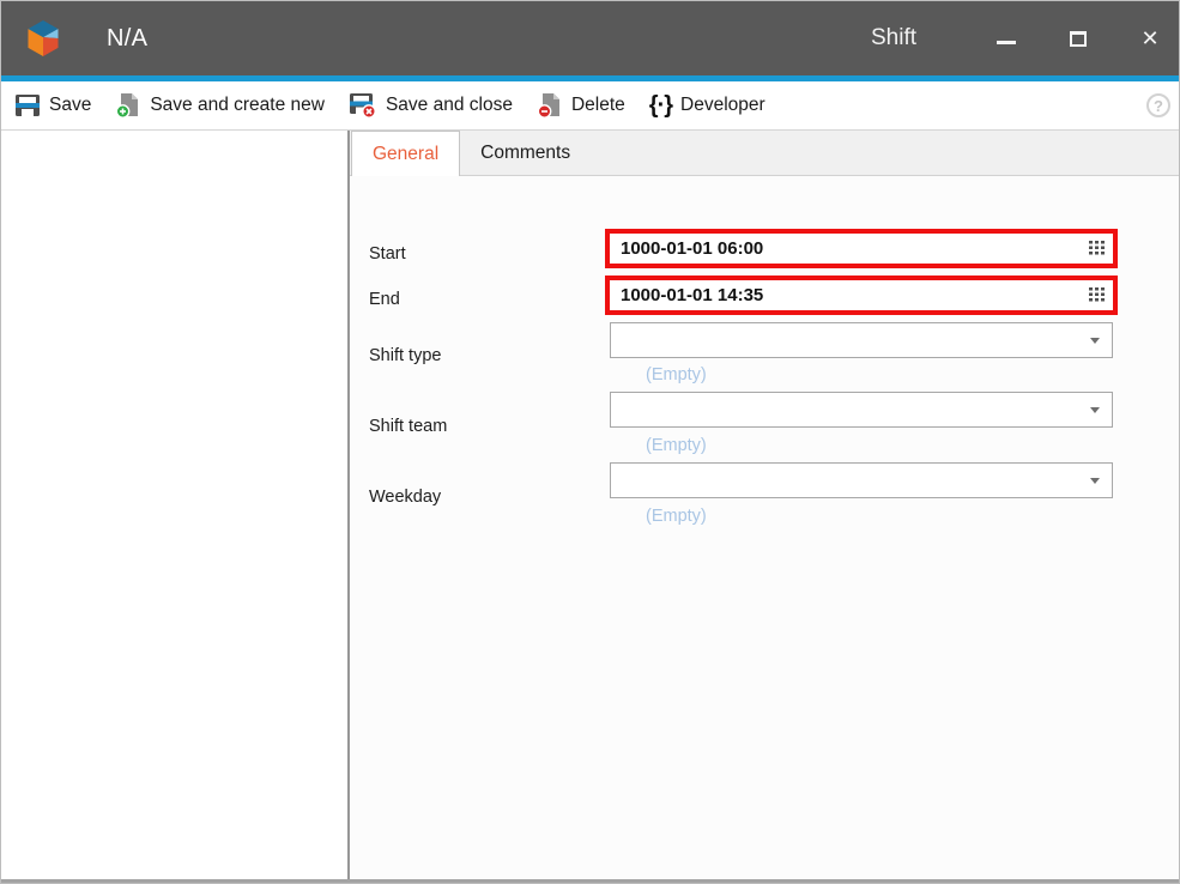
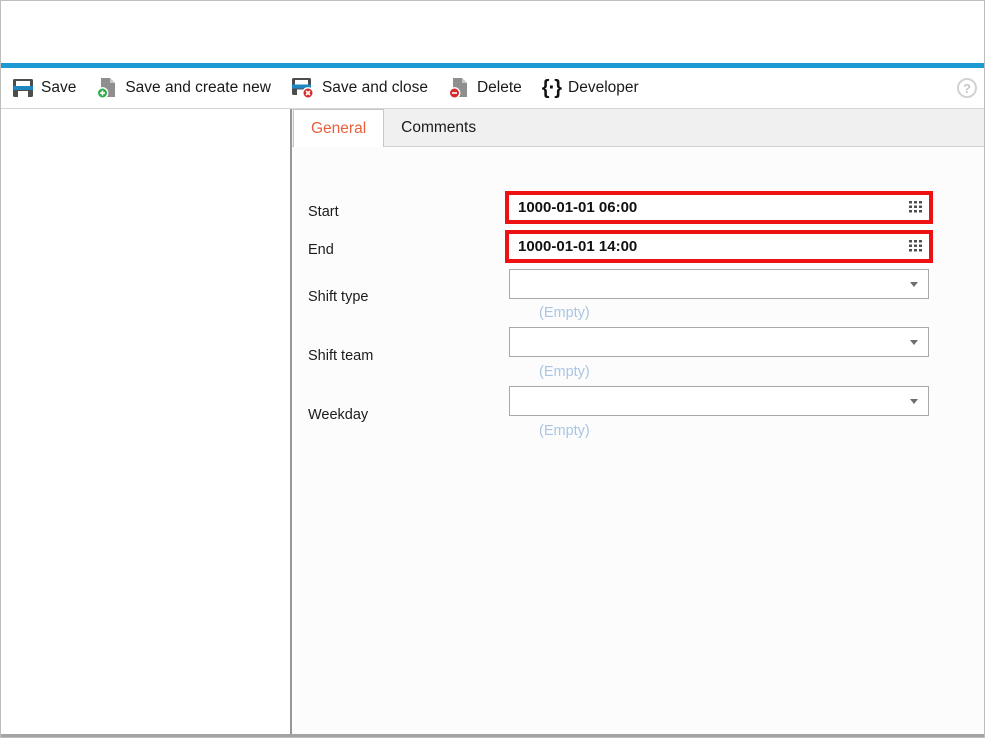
- N/A
- Shift
- ✕
  Save
  Save and create new
  Save and close
  Delete
  {·}
  Developer
  ?
  General
  Comments
  Start
  1000-01-01 06:00
  End
- 1000-01-01 14:35
+ 1000-01-01 14:00
  Shift type
  (Empty)
  Shift team
  (Empty)
  Weekday
  (Empty)
